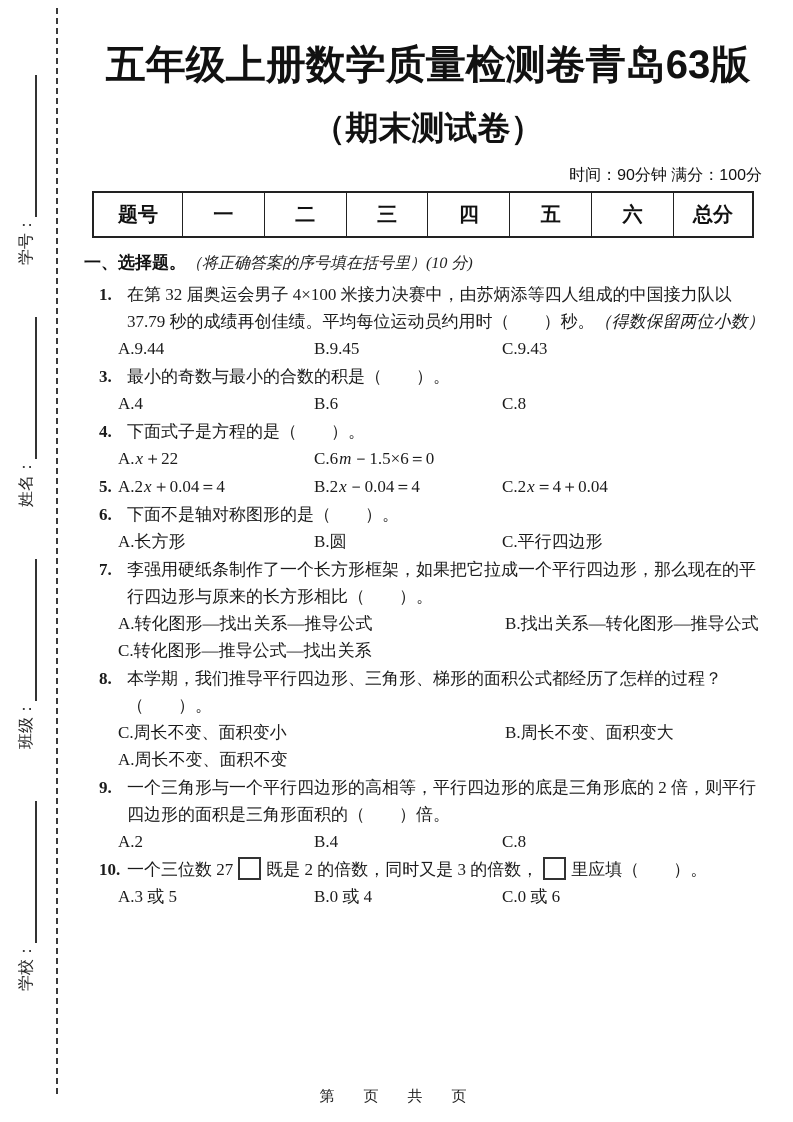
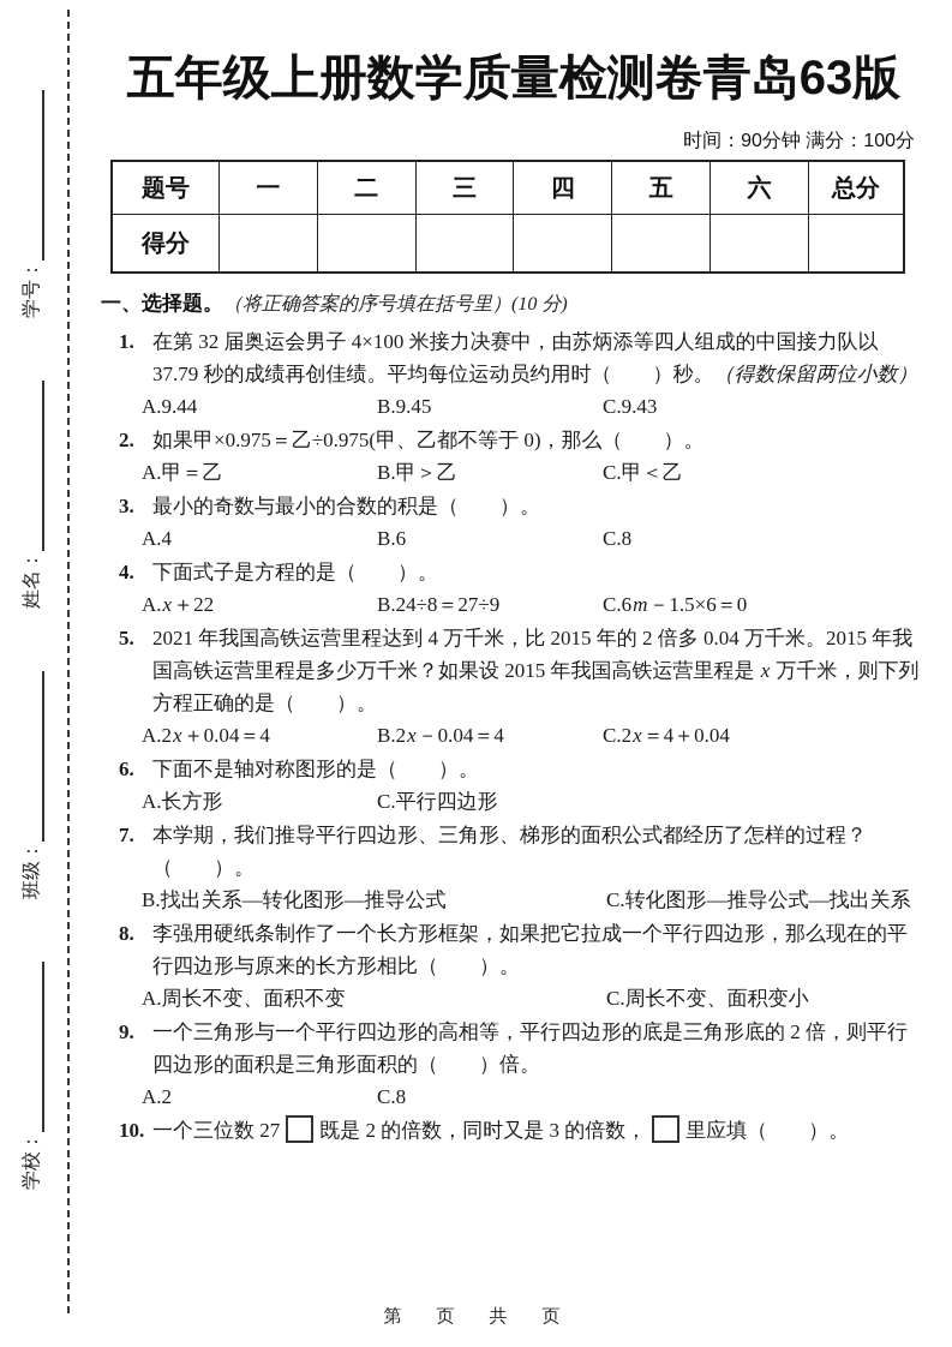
  五年级上册数学质量检测卷青岛63版
- （期末测试卷）
  时间：90分钟 满分：100分
  题号	一	二	三	四	五	六	总分
+ 得分
  一、选择题。（将正确答案的序号填在括号里）(10 分)
  1.
  在第 32 届奥运会男子 4×100 米接力决赛中，由苏炳添等四人组成的中国接力队以 37.79 秒的成绩再创佳绩。平均每位运动员约用时（ ）秒。（得数保留两位小数）
  A.9.44
  B.9.45
  C.9.43
+ 2.
+ 如果甲×0.975＝乙÷0.975(甲、乙都不等于 0)，那么（ ）。
+ A.甲＝乙
+ B.甲＞乙
+ C.甲＜乙
  3.
  最小的奇数与最小的合数的积是（ ）。
  A.4
  B.6
  C.8
  4.
  下面式子是方程的是（ ）。
  A.x＋22
+ B.24÷8＝27÷9
  C.6m－1.5×6＝0
  5.
+ 2021 年我国高铁运营里程达到 4 万千米，比 2015 年的 2 倍多 0.04 万千米。2015 年我国高铁运营里程是多少万千米？如果设 2015 年我国高铁运营里程是 x 万千米，则下列方程正确的是（ ）。
  A.2x＋0.04＝4
  B.2x－0.04＝4
  C.2x＝4＋0.04
  6.
  下面不是轴对称图形的是（ ）。
  A.长方形
- B.圆
  C.平行四边形
  7.
- 李强用硬纸条制作了一个长方形框架，如果把它拉成一个平行四边形，那么现在的平行四边形与原来的长方形相比（ ）。
+ 本学期，我们推导平行四边形、三角形、梯形的面积公式都经历了怎样的过程？（ ）。
- A.转化图形—找出关系—推导公式
  B.找出关系—转化图形—推导公式
  C.转化图形—推导公式—找出关系
  8.
- 本学期，我们推导平行四边形、三角形、梯形的面积公式都经历了怎样的过程？（ ）。
+ 李强用硬纸条制作了一个长方形框架，如果把它拉成一个平行四边形，那么现在的平行四边形与原来的长方形相比（ ）。
- C.周长不变、面积变小
+ A.周长不变、面积不变
- B.周长不变、面积变大
- A.周长不变、面积不变
+ C.周长不变、面积变小
  9.
  一个三角形与一个平行四边形的高相等，平行四边形的底是三角形底的 2 倍，则平行四边形的面积是三角形面积的（ ）倍。
  A.2
- B.4
  C.8
  10.
  一个三位数 27 既是 2 的倍数，同时又是 3 的倍数， 里应填（ ）。
- A.3 或 5
- B.0 或 4
- C.0 或 6
  第 页 共 页
